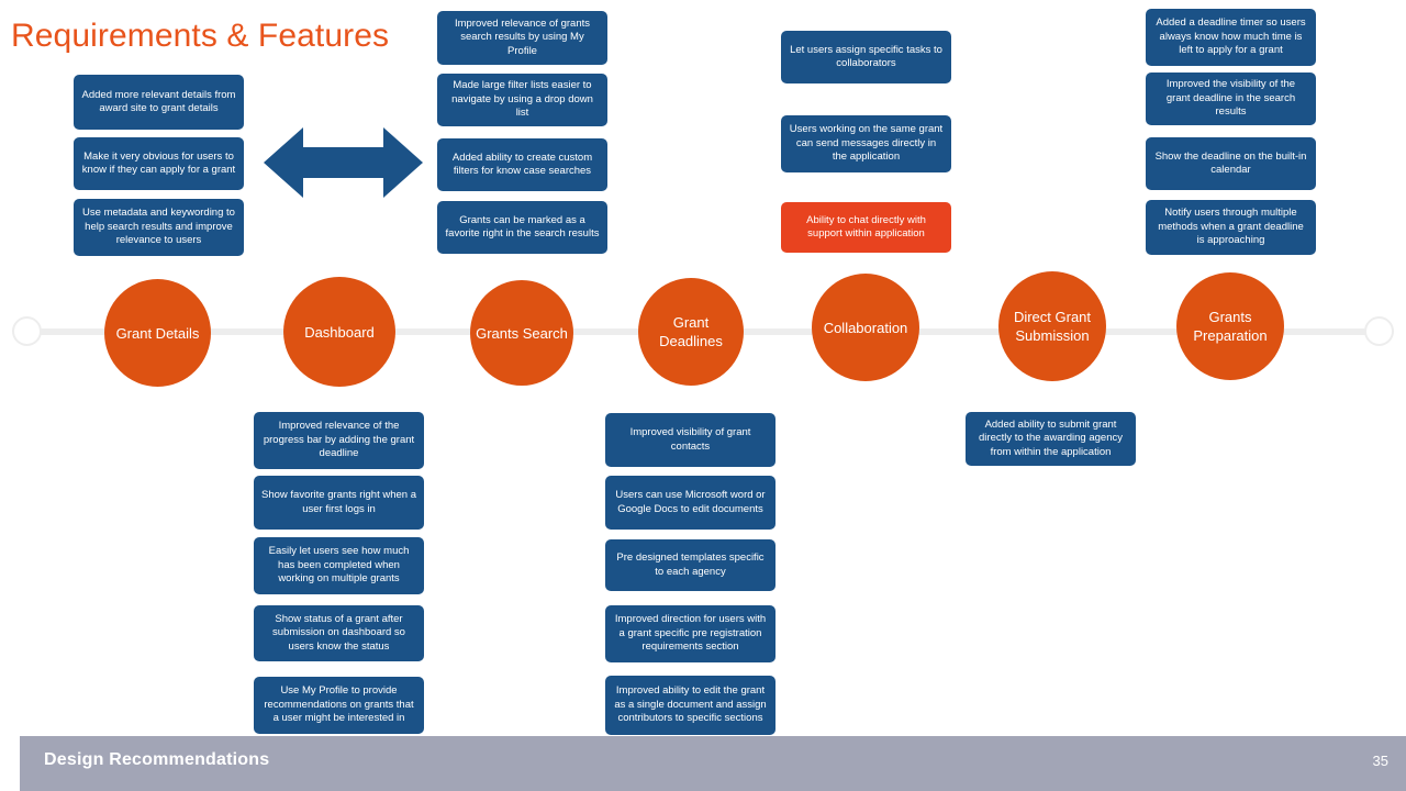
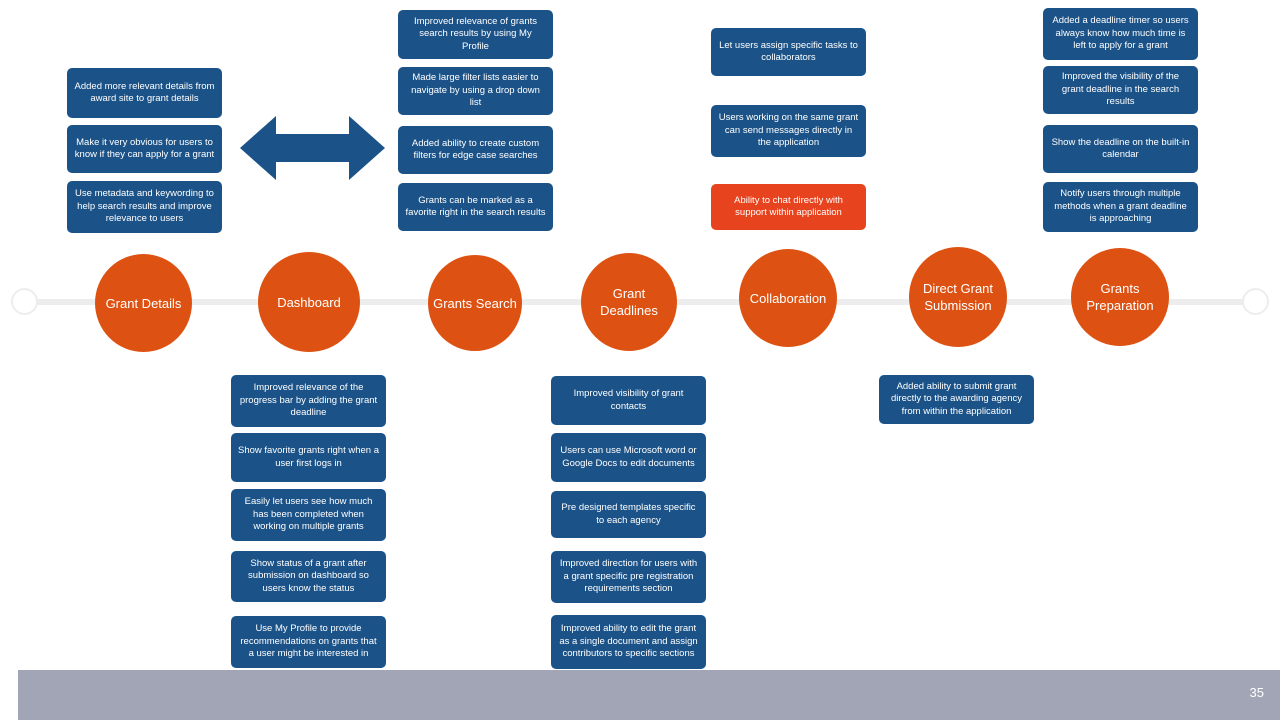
- Requirements & Features
  Grant Details
  Dashboard
  Grants Search
  Grant Deadlines
  Collaboration
  Direct Grant Submission
  Grants Preparation
  Added more relevant details from award site to grant details
  Make it very obvious for users to know if they can apply for a grant
  Use metadata and keywording to help search results and improve relevance to users
  Improved relevance of grants search results by using My Profile
  Made large filter lists easier to navigate by using a drop down list
- Added ability to create custom filters for know case searches
+ Added ability to create custom filters for edge case searches
  Grants can be marked as a favorite right in the search results
  Let users assign specific tasks to collaborators
  Users working on the same grant can send messages directly in the application
  Ability to chat directly with support within application
  Added a deadline timer so users always know how much time is left to apply for a grant
  Improved the visibility of the grant deadline in the search results
  Show the deadline on the built-in calendar
  Notify users through multiple methods when a grant deadline is approaching
  Improved relevance of the progress bar by adding the grant deadline
  Show favorite grants right when a user first logs in
  Easily let users see how much has been completed when working on multiple grants
  Show status of a grant after submission on dashboard so users know the status
  Use My Profile to provide recommendations on grants that a user might be interested in
  Improved visibility of grant contacts
  Users can use Microsoft word or Google Docs to edit documents
  Pre designed templates specific to each agency
  Improved direction for users with a grant specific pre registration requirements section
  Improved ability to edit the grant as a single document and assign contributors to specific sections
  Added ability to submit grant directly to the awarding agency from within the application
- Design Recommendations
  35
